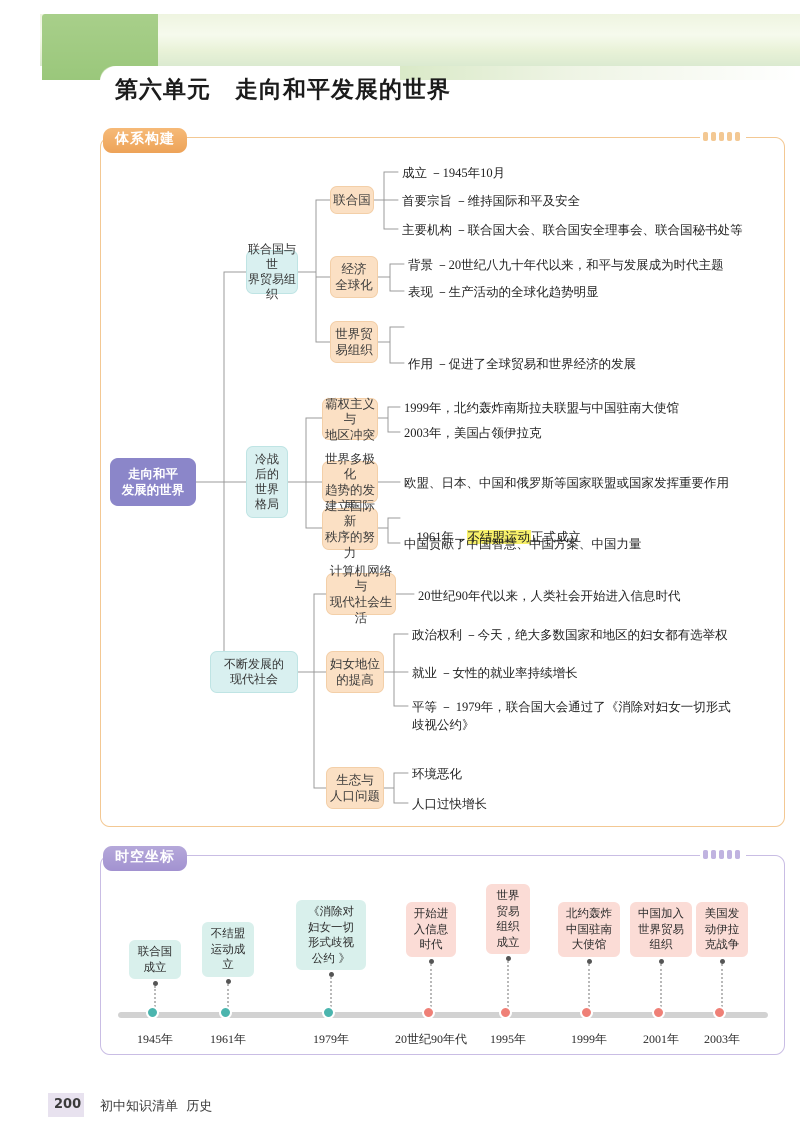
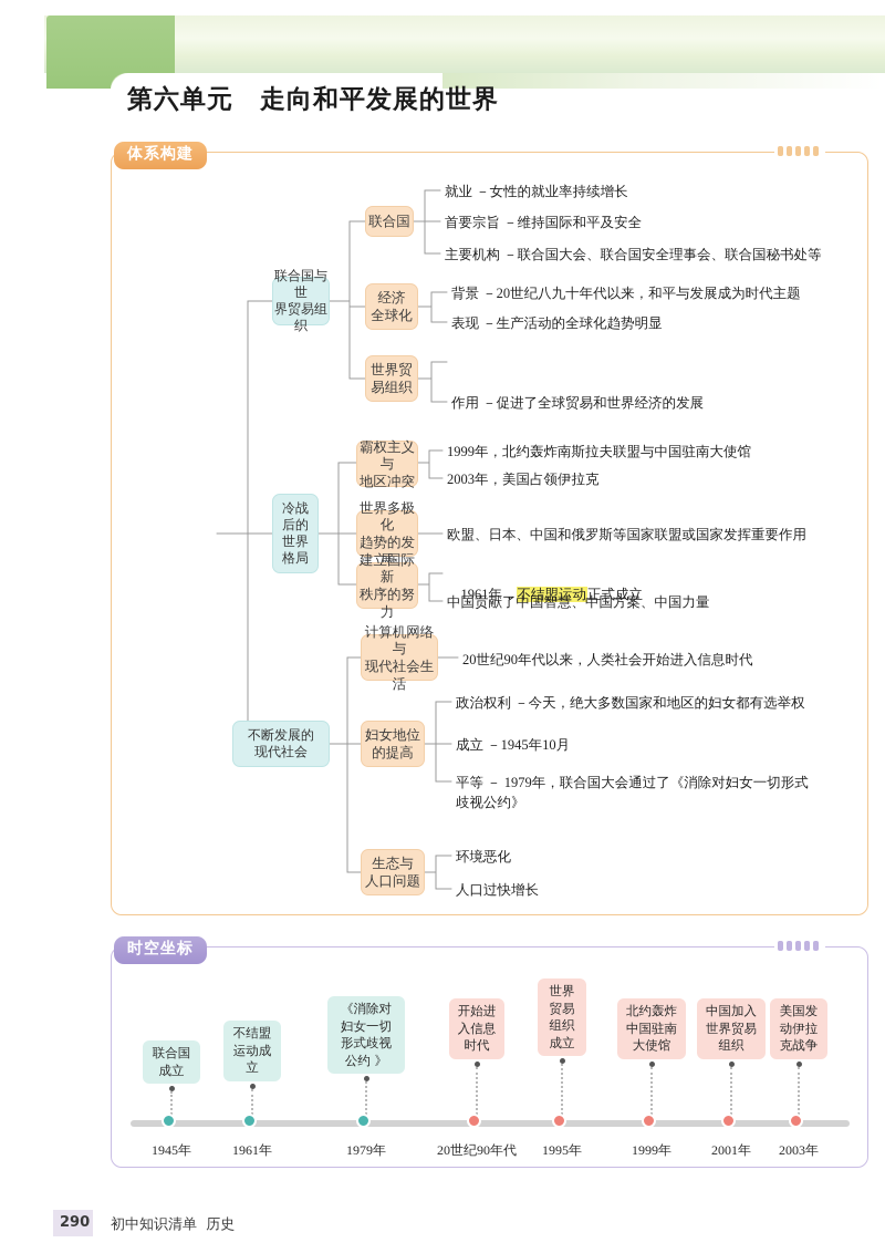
  第六单元 走向和平发展的世界
  体系构建
- 走向和平
- 发展的世界
  联合国与世
  界贸易组织
  联合国
  经济
  全球化
  世界贸
  易组织
- 成立 －1945年10月
+ 就业 －女性的就业率持续增长
  首要宗旨 －维持国际和平及安全
  主要机构 －联合国大会、联合国安全理事会、联合国秘书处等
  背景 －20世纪八九十年代以来，和平与发展成为时代主题
  表现 －生产活动的全球化趋势明显
  作用 －促进了全球贸易和世界经济的发展
  冷战
  后的
  世界
  格局
  霸权主义与
  地区冲突
  世界多极化
  趋势的发
  建立国际新
  秩序的努力
  1999年，北约轰炸南斯拉夫联盟与中国驻南大使馆
  2003年，美国占领伊拉克
  欧盟、日本、中国和俄罗斯等国家联盟或国家发挥重要作用
  1961年，不结盟运动正式成立
  中国贡献了中国智慧、中国方案、中国力量
  不断发展的
  现代社会
  计算机网络与
  现代社会生活
  妇女地位
  的提高
  生态与
  人口问题
  20世纪90年代以来，人类社会开始进入信息时代
  政治权利 －今天，绝大多数国家和地区的妇女都有选举权
- 就业 －女性的就业率持续增长
+ 成立 －1945年10月
  平等 － 1979年，联合国大会通过了《消除对妇女一切形式
  歧视公约》
  环境恶化
  人口过快增长
  时空坐标
  联合国
  成立
  1945年
  不结盟
  运动成
  立
  1961年
  《消除对
  妇女一切
  形式歧视
  公约 》
  1979年
  开始进
  入信息
  时代
  20世纪90年代
  世界
  贸易
  组织
  成立
  1995年
  北约轰炸
  中国驻南
  大使馆
  1999年
  中国加入
  世界贸易
  组织
  2001年
  美国发
  动伊拉
  克战争
  2003年
- 200
+ 290
  初中知识清单 历史
